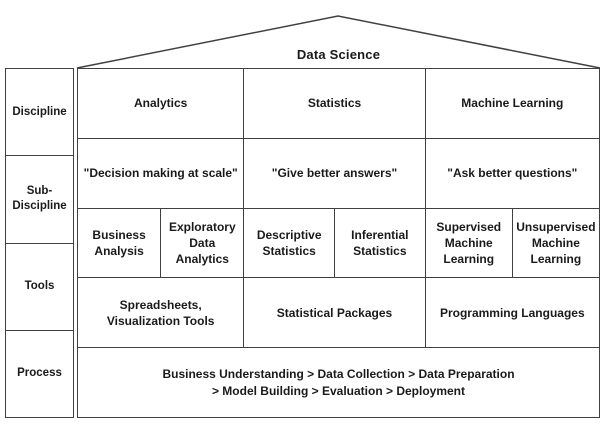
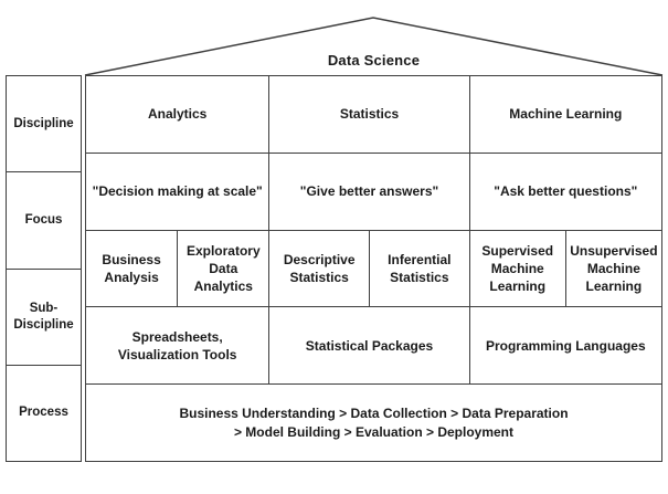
  Data Science
  Discipline
+ Focus
  Sub-
  Discipline
- Tools
  Process
  Analytics
  Statistics
  Machine Learning
  "Decision making at scale"
  "Give better answers"
  "Ask better questions"
  Business
  Analysis
  Exploratory
  Data Analytics
  Descriptive
  Statistics
  Inferential
  Statistics
  Supervised
  Machine
  Learning
  Unsupervised
  Machine
  Learning
  Spreadsheets,
  Visualization Tools
  Statistical Packages
  Programming Languages
  Business Understanding > Data Collection > Data Preparation
  > Model Building > Evaluation > Deployment
